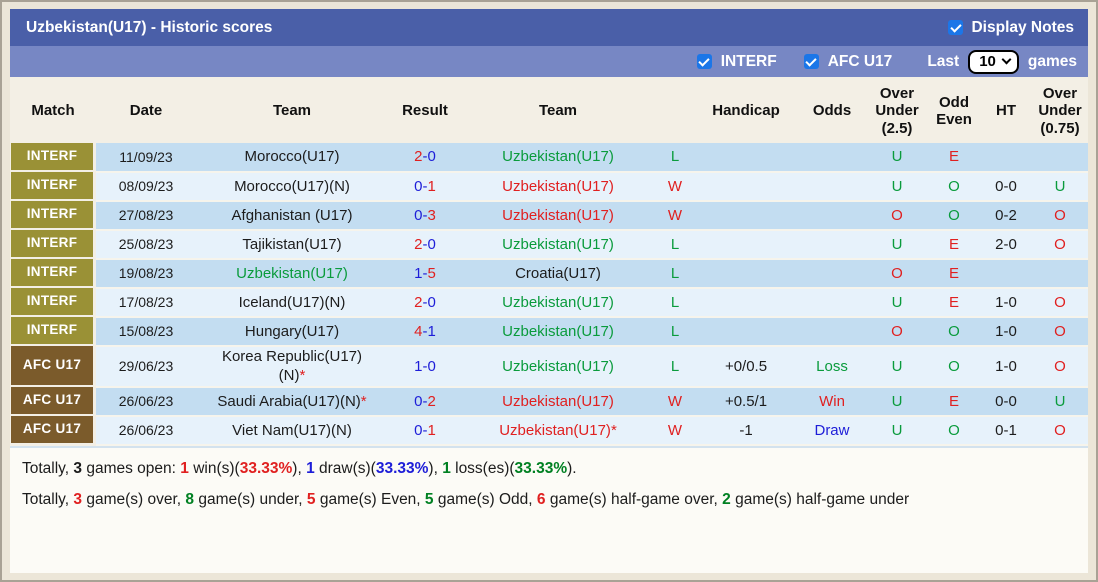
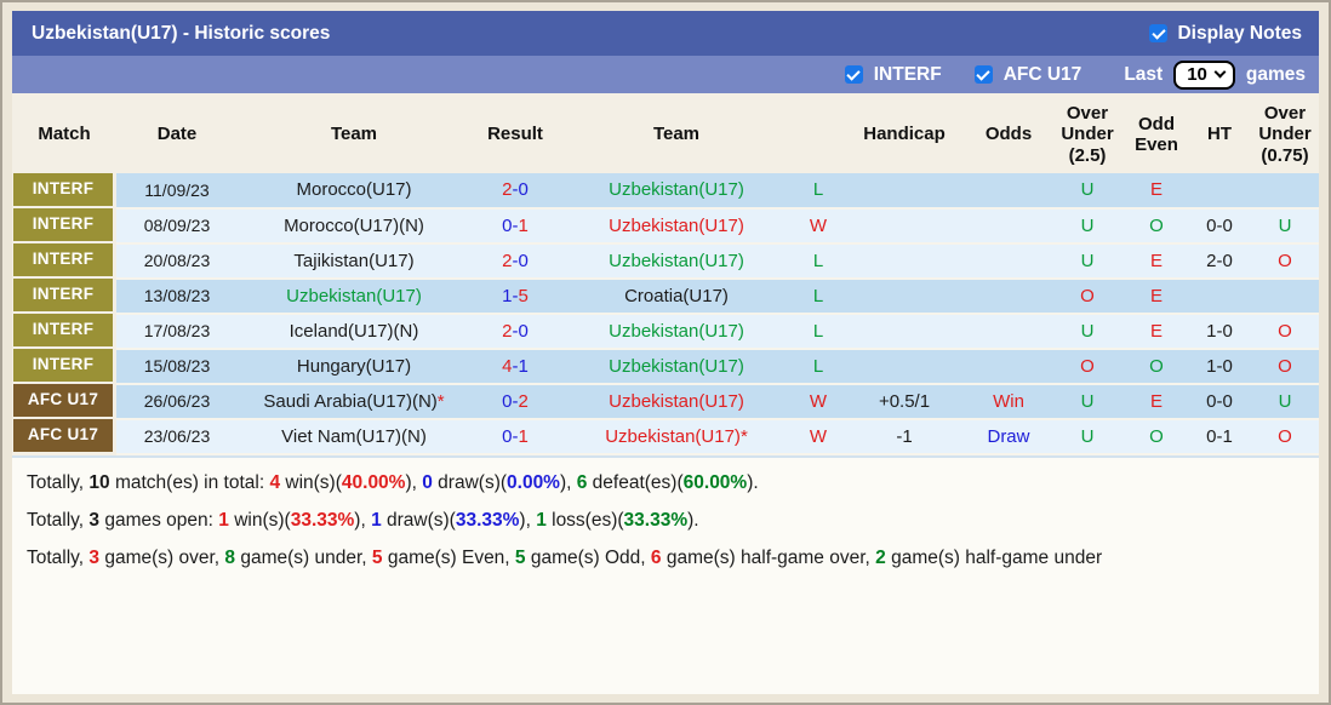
  Uzbekistan(U17) - Historic scores
  Display Notes
  INTERF
  AFC U17
  Last
  10
  games
  Match	Date	Team	Result	Team		Handicap	Odds	Over Under (2.5)	Odd Even	HT	Over Under (0.75)
  INTERF	11/09/23	Morocco(U17)	2-0	Uzbekistan(U17)	L			U	E
  INTERF	08/09/23	Morocco(U17)(N)	0-1	Uzbekistan(U17)	W			U	O	0-0	U
- INTERF	27/08/23	Afghanistan (U17)	0-3	Uzbekistan(U17)	W			O	O	0-2	O
- INTERF	25/08/23	Tajikistan(U17)	2-0	Uzbekistan(U17)	L			U	E	2-0	O
+ INTERF	20/08/23	Tajikistan(U17)	2-0	Uzbekistan(U17)	L			U	E	2-0	O
- INTERF	19/08/23	Uzbekistan(U17)	1-5	Croatia(U17)	L			O	E
+ INTERF	13/08/23	Uzbekistan(U17)	1-5	Croatia(U17)	L			O	E
  INTERF	17/08/23	Iceland(U17)(N)	2-0	Uzbekistan(U17)	L			U	E	1-0	O
  INTERF	15/08/23	Hungary(U17)	4-1	Uzbekistan(U17)	L			O	O	1-0	O
- AFC U17	29/06/23	Korea Republic(U17)(N)*	1-0	Uzbekistan(U17)	L	+0/0.5	Loss	U	O	1-0	O
  AFC U17	26/06/23	Saudi Arabia(U17)(N)*	0-2	Uzbekistan(U17)	W	+0.5/1	Win	U	E	0-0	U
- AFC U17	26/06/23	Viet Nam(U17)(N)	0-1	Uzbekistan(U17)*	W	-1	Draw	U	O	0-1	O
+ AFC U17	23/06/23	Viet Nam(U17)(N)	0-1	Uzbekistan(U17)*	W	-1	Draw	U	O	0-1	O
+ Totally, 10 match(es) in total: 4 win(s)(40.00%), 0 draw(s)(0.00%), 6 defeat(es)(60.00%).
  Totally, 3 games open: 1 win(s)(33.33%), 1 draw(s)(33.33%), 1 loss(es)(33.33%).
  Totally, 3 game(s) over, 8 game(s) under, 5 game(s) Even, 5 game(s) Odd, 6 game(s) half-game over, 2 game(s) half-game under
